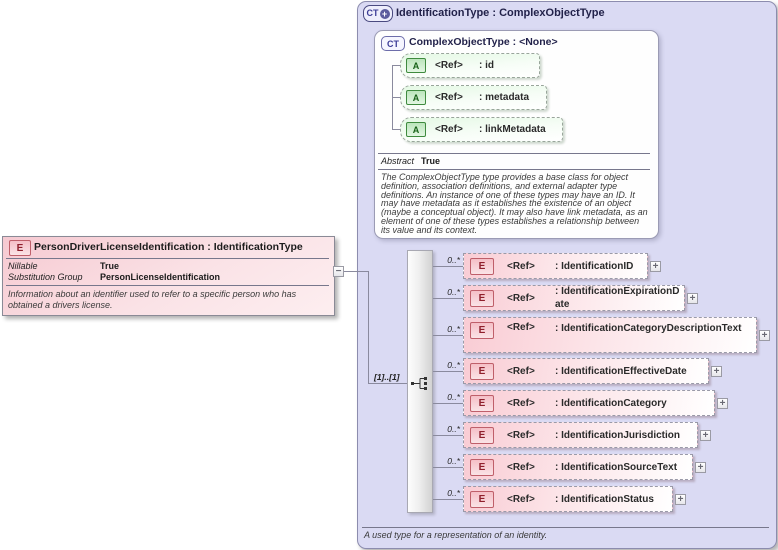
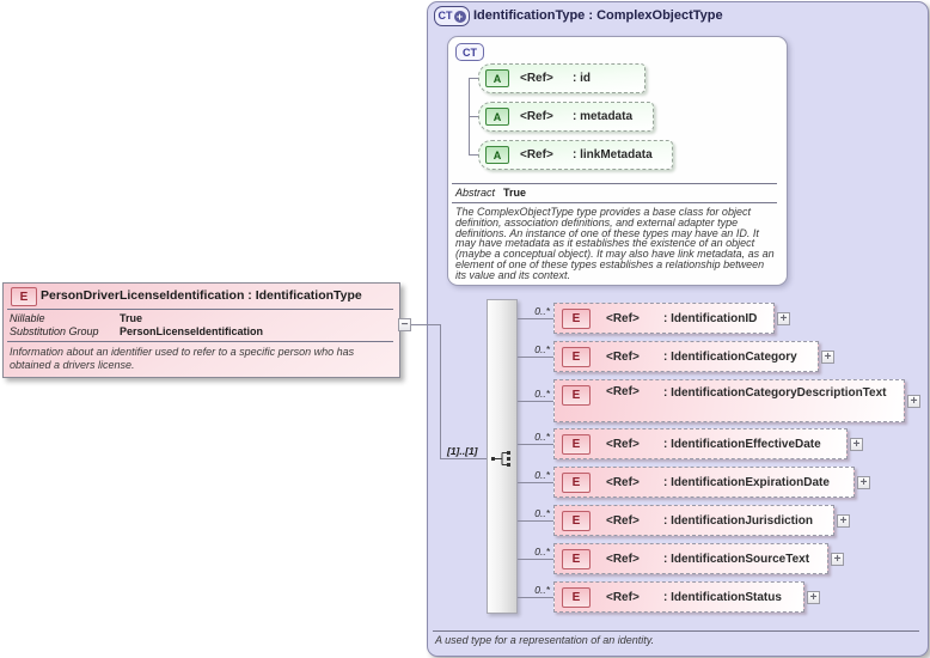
  CT
  +
  IdentificationType : ComplexObjectType
  CT
- ComplexObjectType : <None>
  A
  <Ref>
  : id
  A
  <Ref>
  : metadata
  A
  <Ref>
  : linkMetadata
  Abstract
  True
  The ComplexObjectType type provides a base class for object definition, association definitions, and external adapter type definitions. An instance of one of these types may have an ID. It may have metadata as it establishes the existence of an object (maybe a conceptual object). It may also have link metadata, as an element of one of these types establishes a relationship between its value and its context.
  E
  PersonDriverLicenseIdentification : IdentificationType
  Nillable
  True
  Substitution Group
  PersonLicenseIdentification
  Information about an identifier used to refer to a specific person who has obtained a drivers license.
  −
  [1]..[1]
  0..*
  E
  <Ref>
  : IdentificationID
  +
  0..*
  E
  <Ref>
- : IdentificationExpirationDate
+ : IdentificationCategory
  +
  0..*
  E
  <Ref>
  : IdentificationCategoryDescriptionText
  +
  0..*
  E
  <Ref>
  : IdentificationEffectiveDate
  +
  0..*
  E
  <Ref>
- : IdentificationCategory
+ : IdentificationExpirationDate
  +
  0..*
  E
  <Ref>
  : IdentificationJurisdiction
  +
  0..*
  E
  <Ref>
  : IdentificationSourceText
  +
  0..*
  E
  <Ref>
  : IdentificationStatus
  +
  A used type for a representation of an identity.
